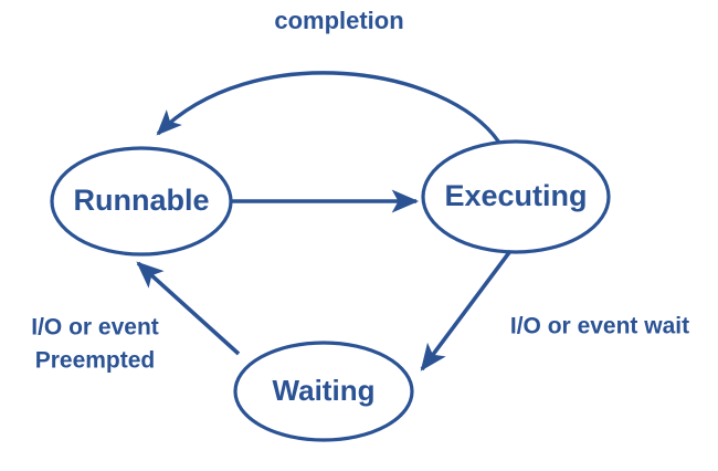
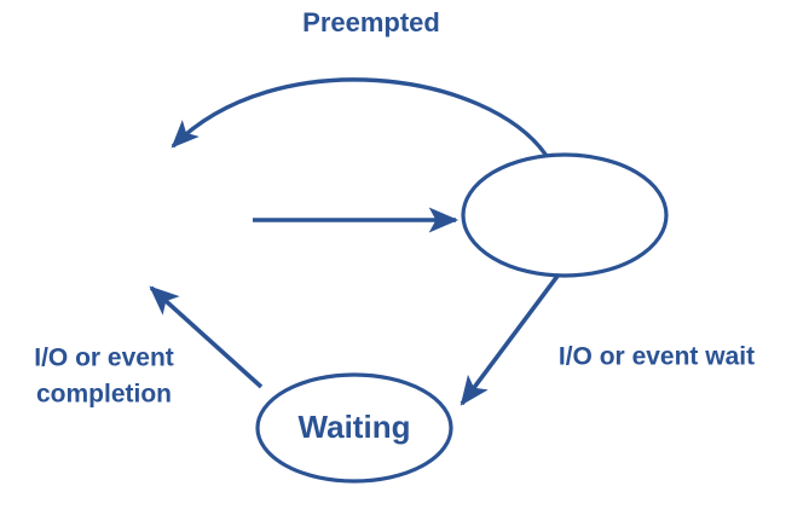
- Runnable
- Executing
  Waiting
- completion
+ Preempted
  I/O or event wait
  I/O or event
- Preempted
+ completion
